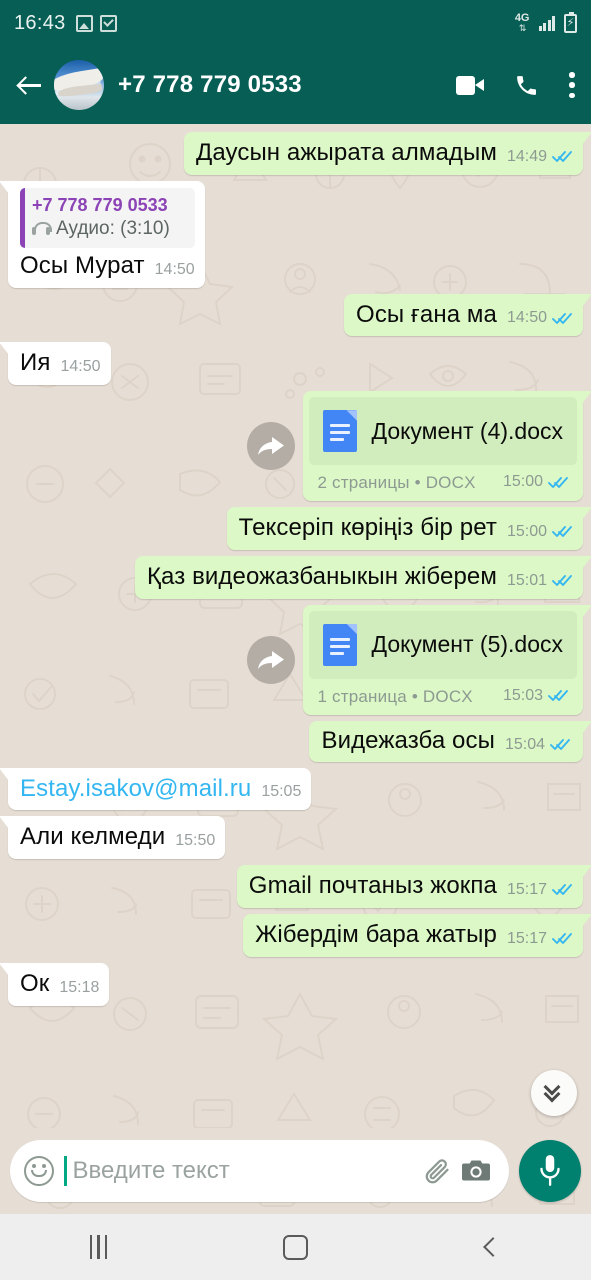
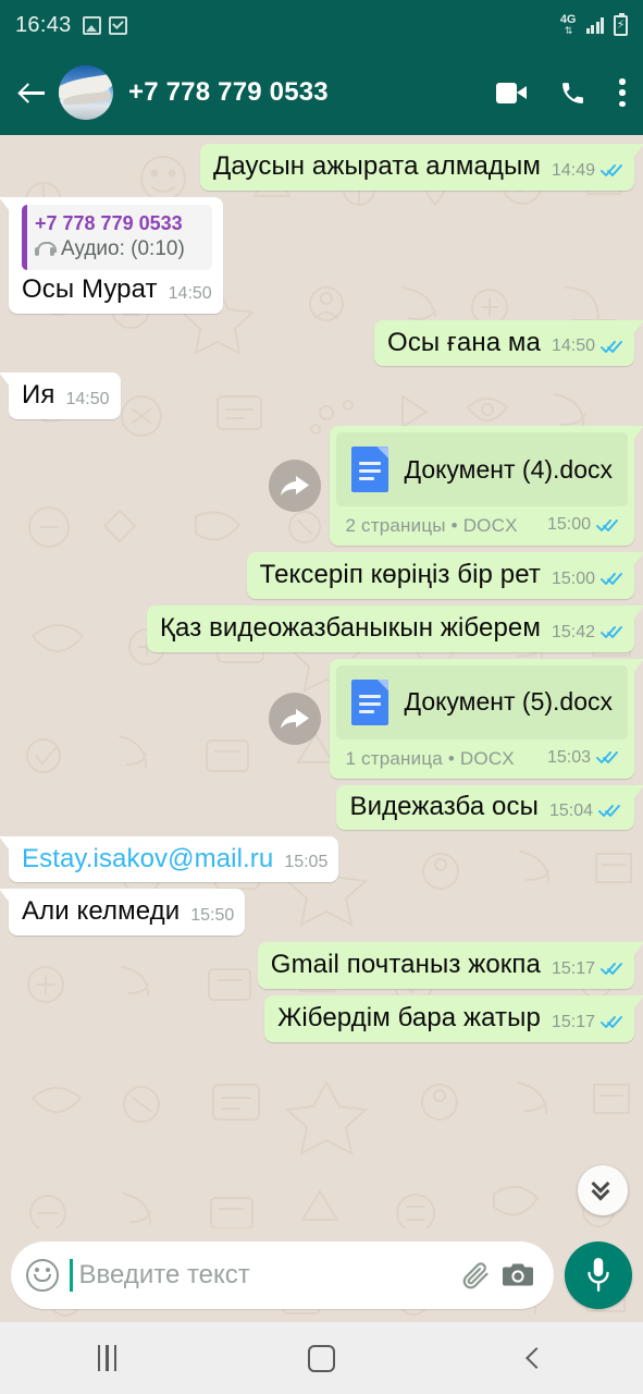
  16:43
  4G
  ⇅
  ⚡
  +7 778 779 0533
  Даусын ажырата алмадым
  14:49
  +7 778 779 0533
- Аудио: (3:10)
+ Аудио: (0:10)
  Осы Мурат
  14:50
  Осы ғана ма
  14:50
  Ия
  14:50
  Документ (4).docx
  2 страницы • DOCX
  15:00
  Тексеріп көріңіз бір рет
  15:00
  Қаз видеожазбаныкын жіберем
- 15:01
+ 15:42
  Документ (5).docx
  1 страница • DOCX
  15:03
  Видежазба осы
  15:04
  Estay.isakov@mail.ru
  15:05
  Али келмеди
  15:50
  Gmail почтаныз жокпа
  15:17
  Жібердім бара жатыр
  15:17
- Ок
- 15:18
  Введите текст
